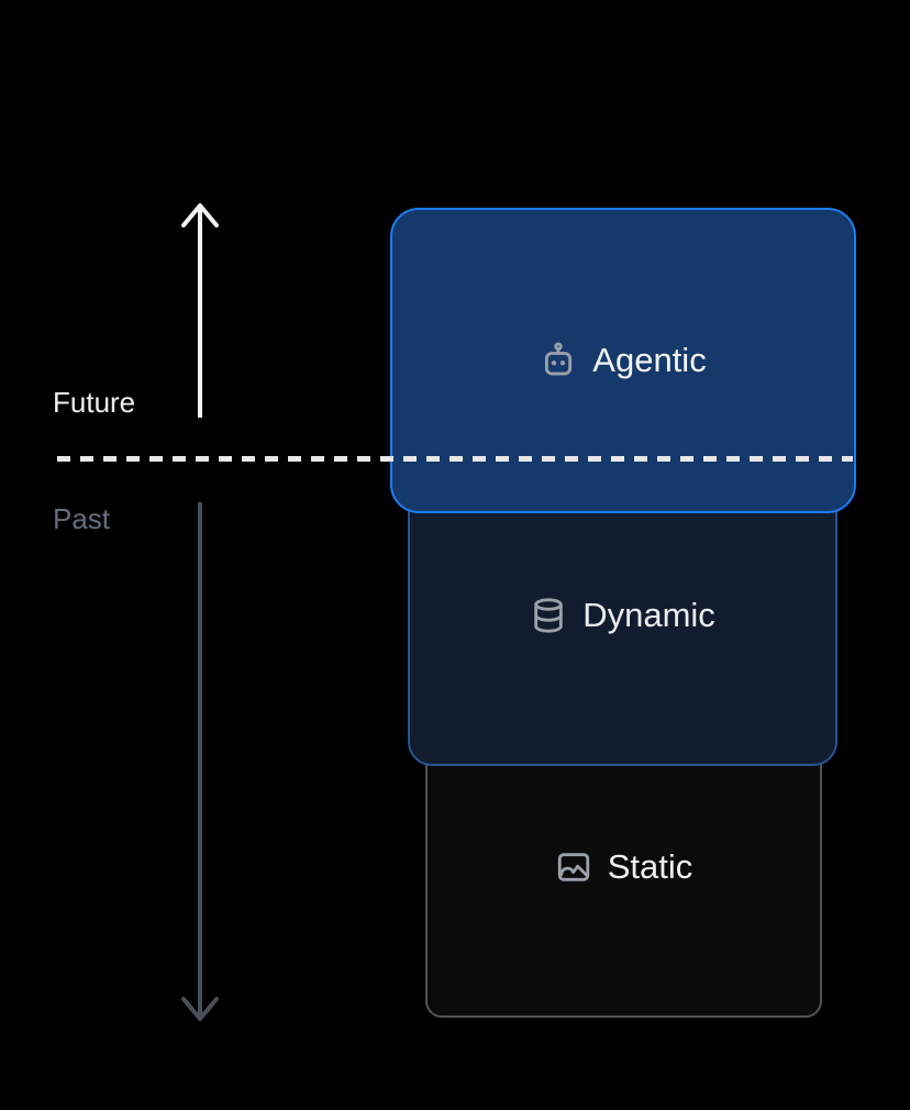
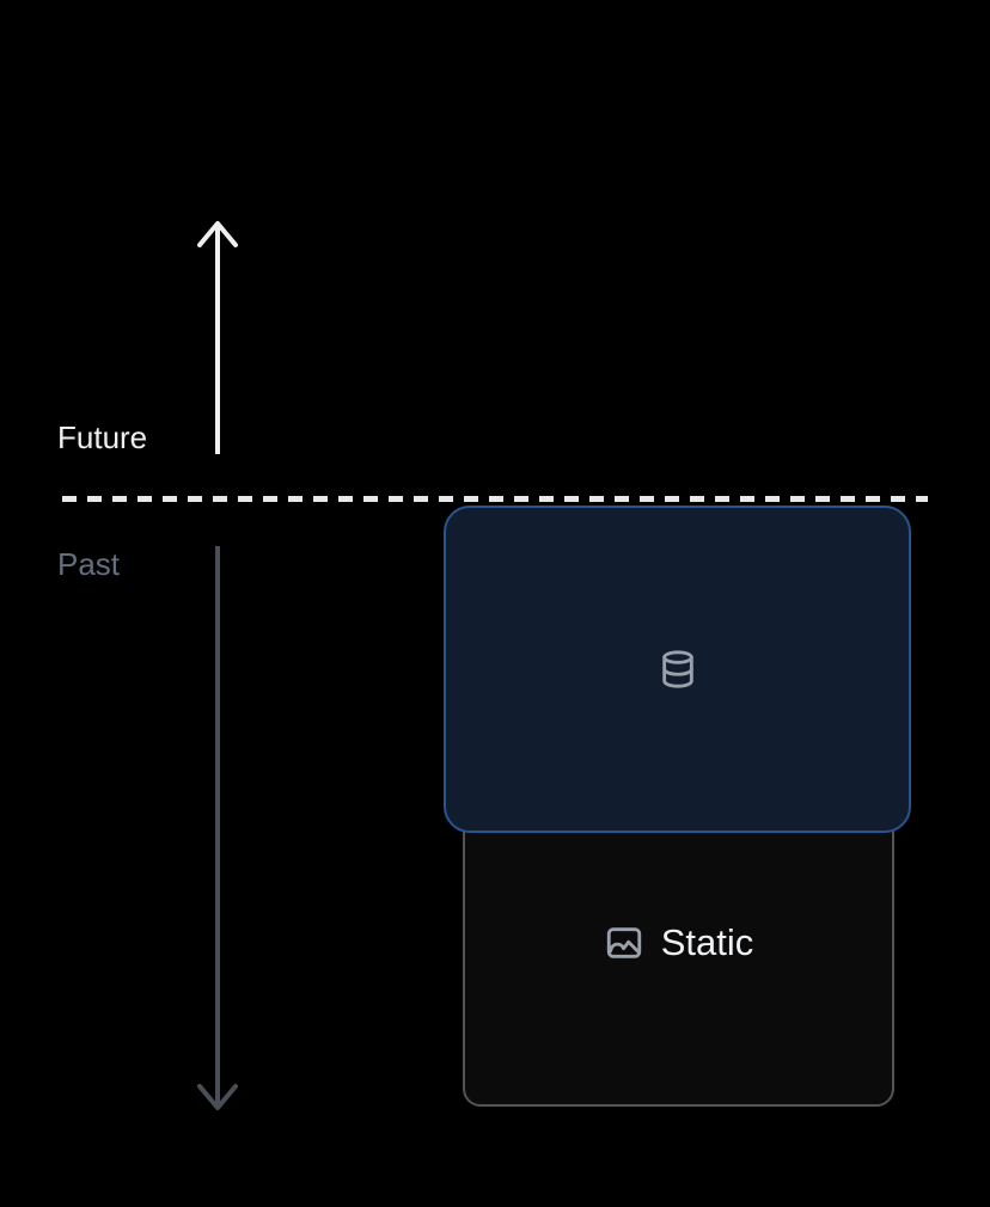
  Future
  Past
- Agentic
- Dynamic
  Static
